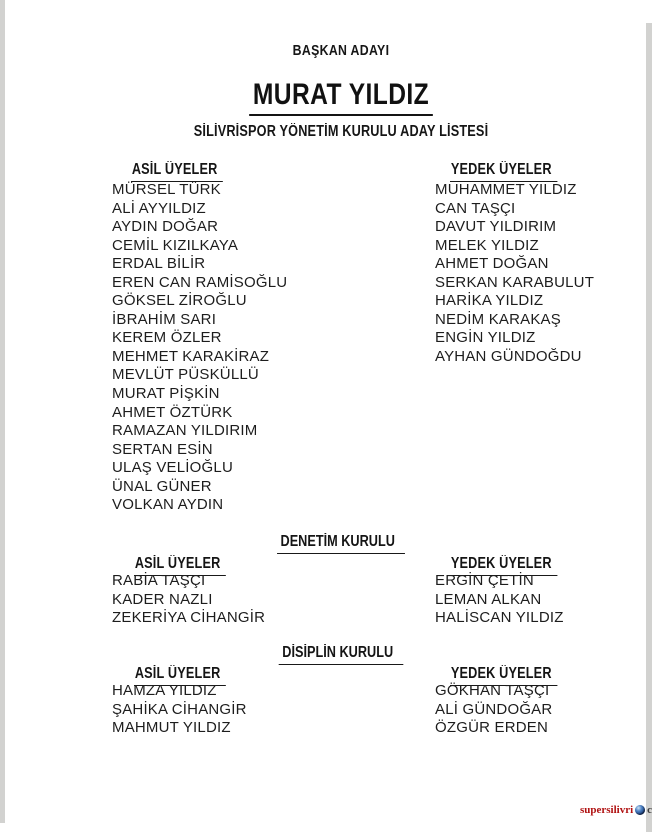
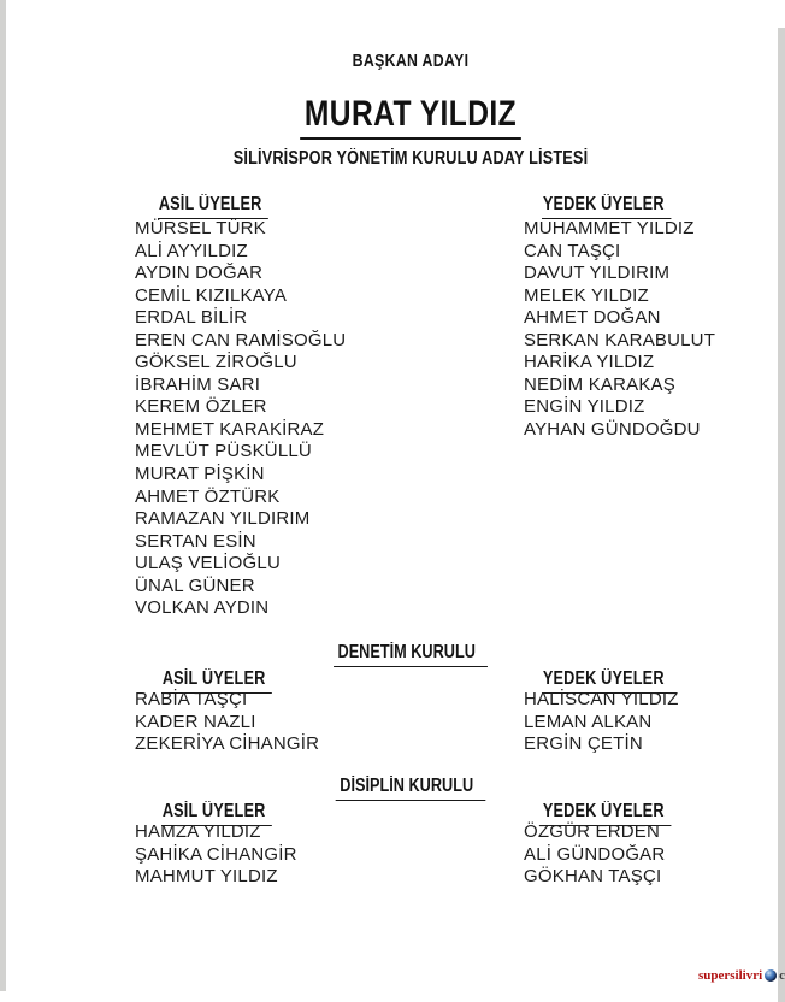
  BAŞKAN ADAYI
  MURAT YILDIZ
  SİLİVRİSPOR YÖNETİM KURULU ADAY LİSTESİ
  ASİL ÜYELER
  YEDEK ÜYELER
  MÜRSEL TÜRK
  ALİ AYYILDIZ
  AYDIN DOĞAR
  CEMİL KIZILKAYA
  ERDAL BİLİR
  EREN CAN RAMİSOĞLU
  GÖKSEL ZİROĞLU
  İBRAHİM SARI
  KEREM ÖZLER
  MEHMET KARAKİRAZ
  MEVLÜT PÜSKÜLLÜ
  MURAT PİŞKİN
  AHMET ÖZTÜRK
  RAMAZAN YILDIRIM
  SERTAN ESİN
  ULAŞ VELİOĞLU
  ÜNAL GÜNER
  VOLKAN AYDIN
  MUHAMMET YILDIZ
  CAN TAŞÇI
  DAVUT YILDIRIM
  MELEK YILDIZ
  AHMET DOĞAN
  SERKAN KARABULUT
  HARİKA YILDIZ
  NEDİM KARAKAŞ
  ENGİN YILDIZ
  AYHAN GÜNDOĞDU
  DENETİM KURULU
  ASİL ÜYELER
  YEDEK ÜYELER
  RABİA TAŞÇI
  KADER NAZLI
  ZEKERİYA CİHANGİR
- ERGİN ÇETİN
+ HALİSCAN YILDIZ
  LEMAN ALKAN
- HALİSCAN YILDIZ
+ ERGİN ÇETİN
  DİSİPLİN KURULU
  ASİL ÜYELER
  YEDEK ÜYELER
  HAMZA YILDIZ
  ŞAHİKA CİHANGİR
  MAHMUT YILDIZ
- GÖKHAN TAŞÇI
+ ÖZGÜR ERDEN
  ALİ GÜNDOĞAR
- ÖZGÜR ERDEN
+ GÖKHAN TAŞÇI
  supersilivri c
